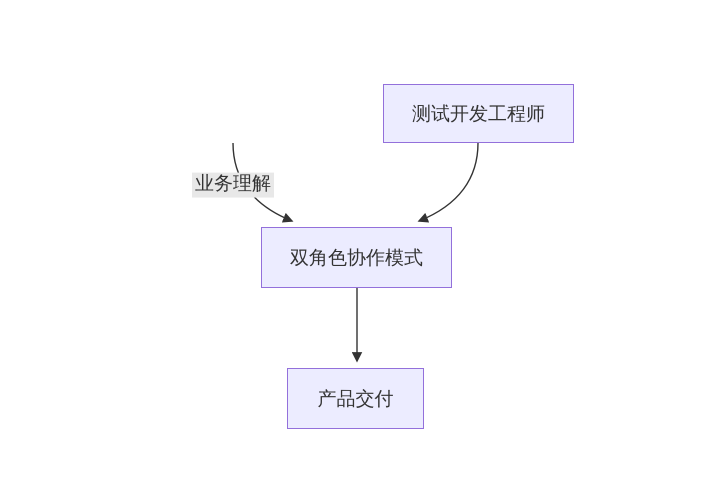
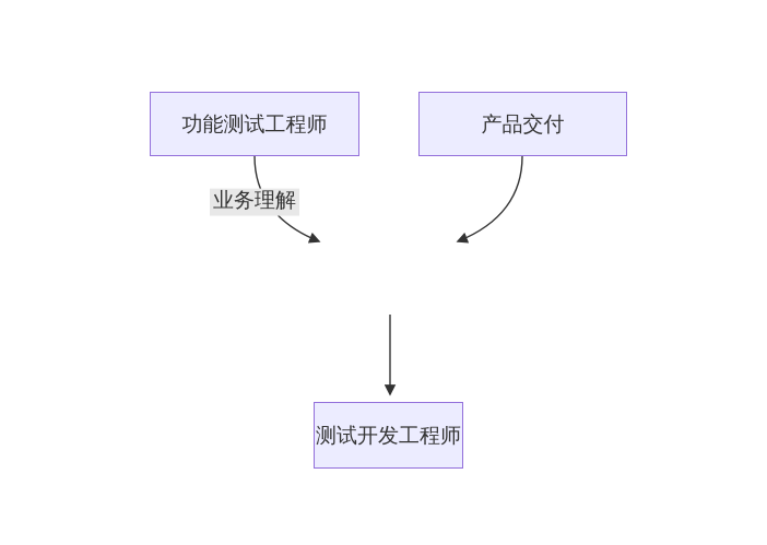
+ 功能测试工程师
- 测试开发工程师
+ 产品交付
- 双角色协作模式
- 产品交付
+ 测试开发工程师
  业务理解
